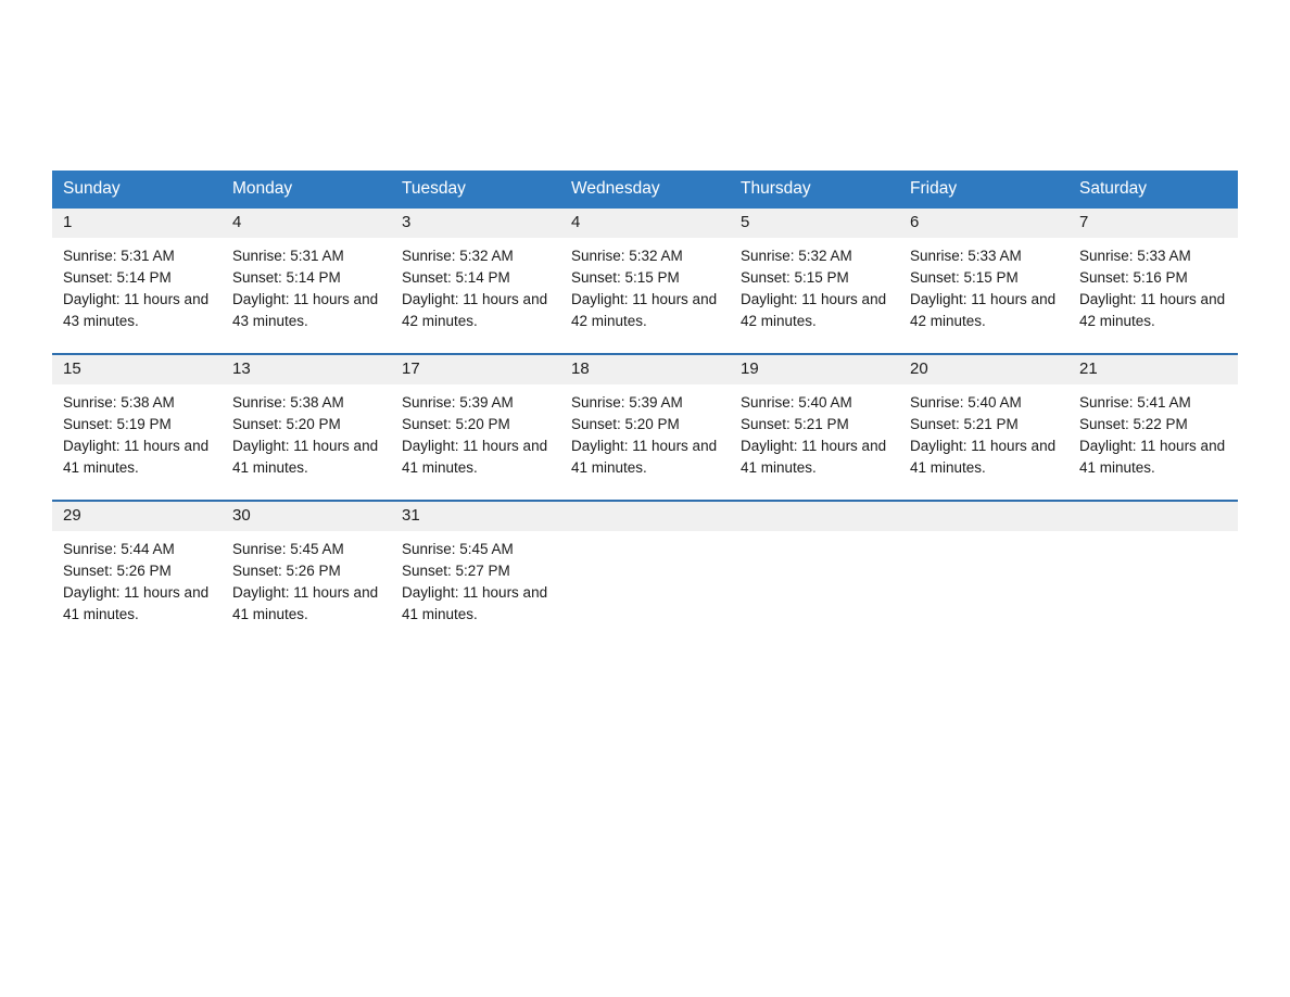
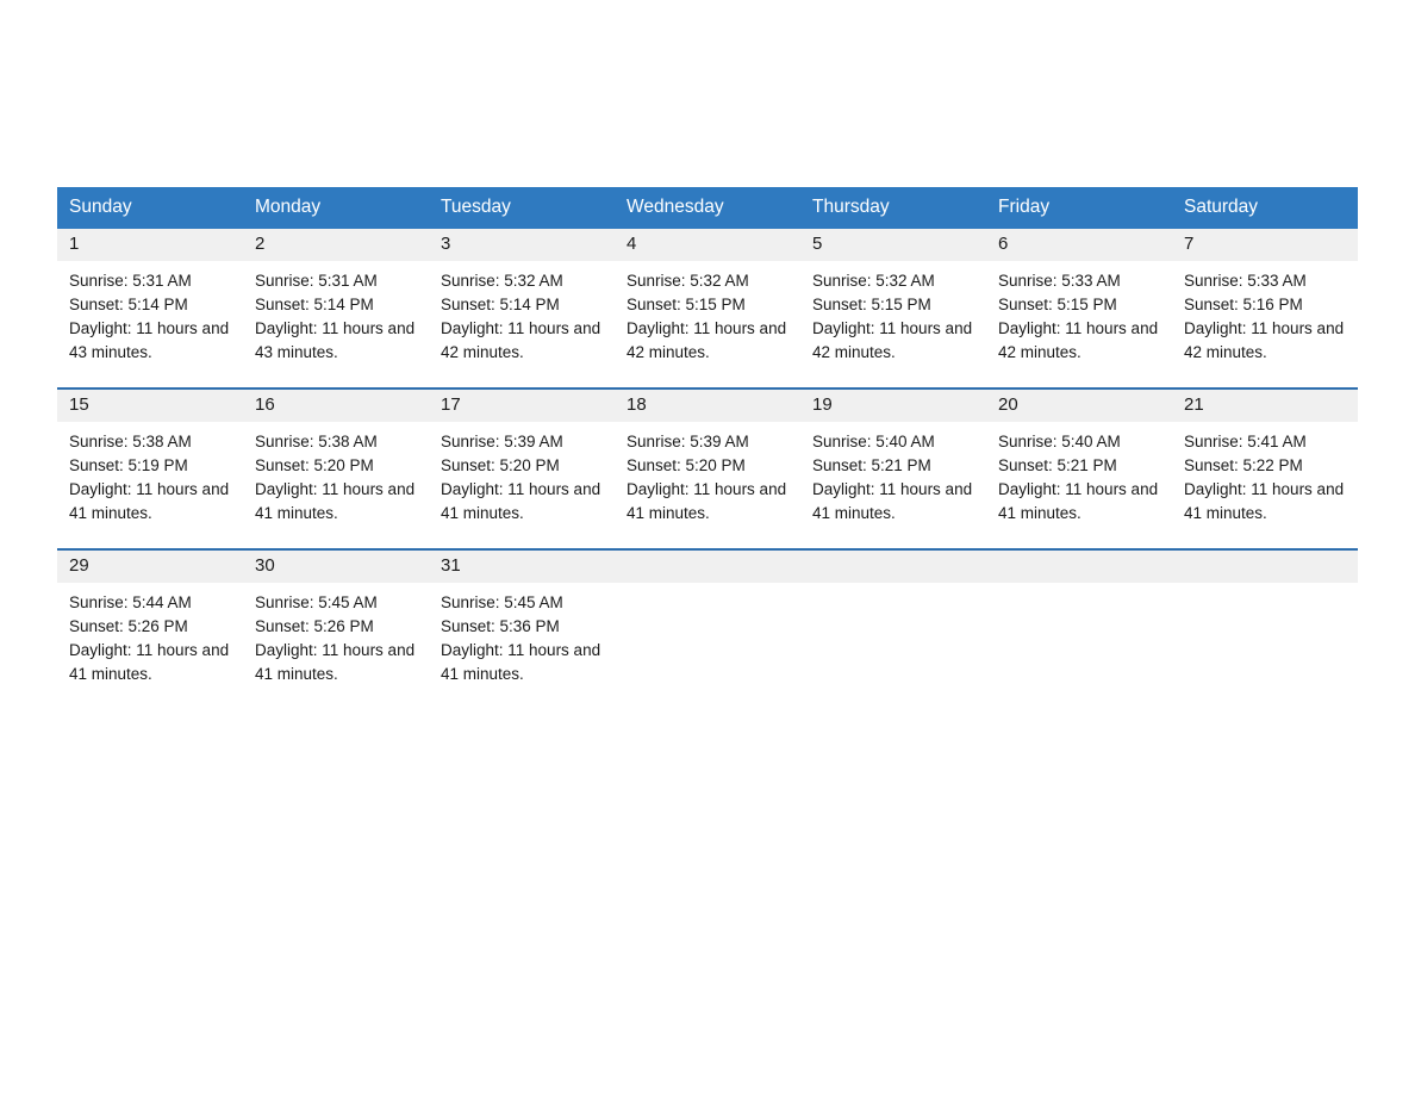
  Sunday	Monday	Tuesday	Wednesday	Thursday	Friday	Saturday
- 1Sunrise: 5:31 AMSunset: 5:14 PMDaylight: 11 hours and 43 minutes.	4Sunrise: 5:31 AMSunset: 5:14 PMDaylight: 11 hours and 43 minutes.	3Sunrise: 5:32 AMSunset: 5:14 PMDaylight: 11 hours and 42 minutes.	4Sunrise: 5:32 AMSunset: 5:15 PMDaylight: 11 hours and 42 minutes.	5Sunrise: 5:32 AMSunset: 5:15 PMDaylight: 11 hours and 42 minutes.	6Sunrise: 5:33 AMSunset: 5:15 PMDaylight: 11 hours and 42 minutes.	7Sunrise: 5:33 AMSunset: 5:16 PMDaylight: 11 hours and 42 minutes.
+ 1Sunrise: 5:31 AMSunset: 5:14 PMDaylight: 11 hours and 43 minutes.	2Sunrise: 5:31 AMSunset: 5:14 PMDaylight: 11 hours and 43 minutes.	3Sunrise: 5:32 AMSunset: 5:14 PMDaylight: 11 hours and 42 minutes.	4Sunrise: 5:32 AMSunset: 5:15 PMDaylight: 11 hours and 42 minutes.	5Sunrise: 5:32 AMSunset: 5:15 PMDaylight: 11 hours and 42 minutes.	6Sunrise: 5:33 AMSunset: 5:15 PMDaylight: 11 hours and 42 minutes.	7Sunrise: 5:33 AMSunset: 5:16 PMDaylight: 11 hours and 42 minutes.
- 15Sunrise: 5:38 AMSunset: 5:19 PMDaylight: 11 hours and 41 minutes.	13Sunrise: 5:38 AMSunset: 5:20 PMDaylight: 11 hours and 41 minutes.	17Sunrise: 5:39 AMSunset: 5:20 PMDaylight: 11 hours and 41 minutes.	18Sunrise: 5:39 AMSunset: 5:20 PMDaylight: 11 hours and 41 minutes.	19Sunrise: 5:40 AMSunset: 5:21 PMDaylight: 11 hours and 41 minutes.	20Sunrise: 5:40 AMSunset: 5:21 PMDaylight: 11 hours and 41 minutes.	21Sunrise: 5:41 AMSunset: 5:22 PMDaylight: 11 hours and 41 minutes.
+ 15Sunrise: 5:38 AMSunset: 5:19 PMDaylight: 11 hours and 41 minutes.	16Sunrise: 5:38 AMSunset: 5:20 PMDaylight: 11 hours and 41 minutes.	17Sunrise: 5:39 AMSunset: 5:20 PMDaylight: 11 hours and 41 minutes.	18Sunrise: 5:39 AMSunset: 5:20 PMDaylight: 11 hours and 41 minutes.	19Sunrise: 5:40 AMSunset: 5:21 PMDaylight: 11 hours and 41 minutes.	20Sunrise: 5:40 AMSunset: 5:21 PMDaylight: 11 hours and 41 minutes.	21Sunrise: 5:41 AMSunset: 5:22 PMDaylight: 11 hours and 41 minutes.
- 29Sunrise: 5:44 AMSunset: 5:26 PMDaylight: 11 hours and 41 minutes.	30Sunrise: 5:45 AMSunset: 5:26 PMDaylight: 11 hours and 41 minutes.	31Sunrise: 5:45 AMSunset: 5:27 PMDaylight: 11 hours and 41 minutes.
+ 29Sunrise: 5:44 AMSunset: 5:26 PMDaylight: 11 hours and 41 minutes.	30Sunrise: 5:45 AMSunset: 5:26 PMDaylight: 11 hours and 41 minutes.	31Sunrise: 5:45 AMSunset: 5:36 PMDaylight: 11 hours and 41 minutes.
